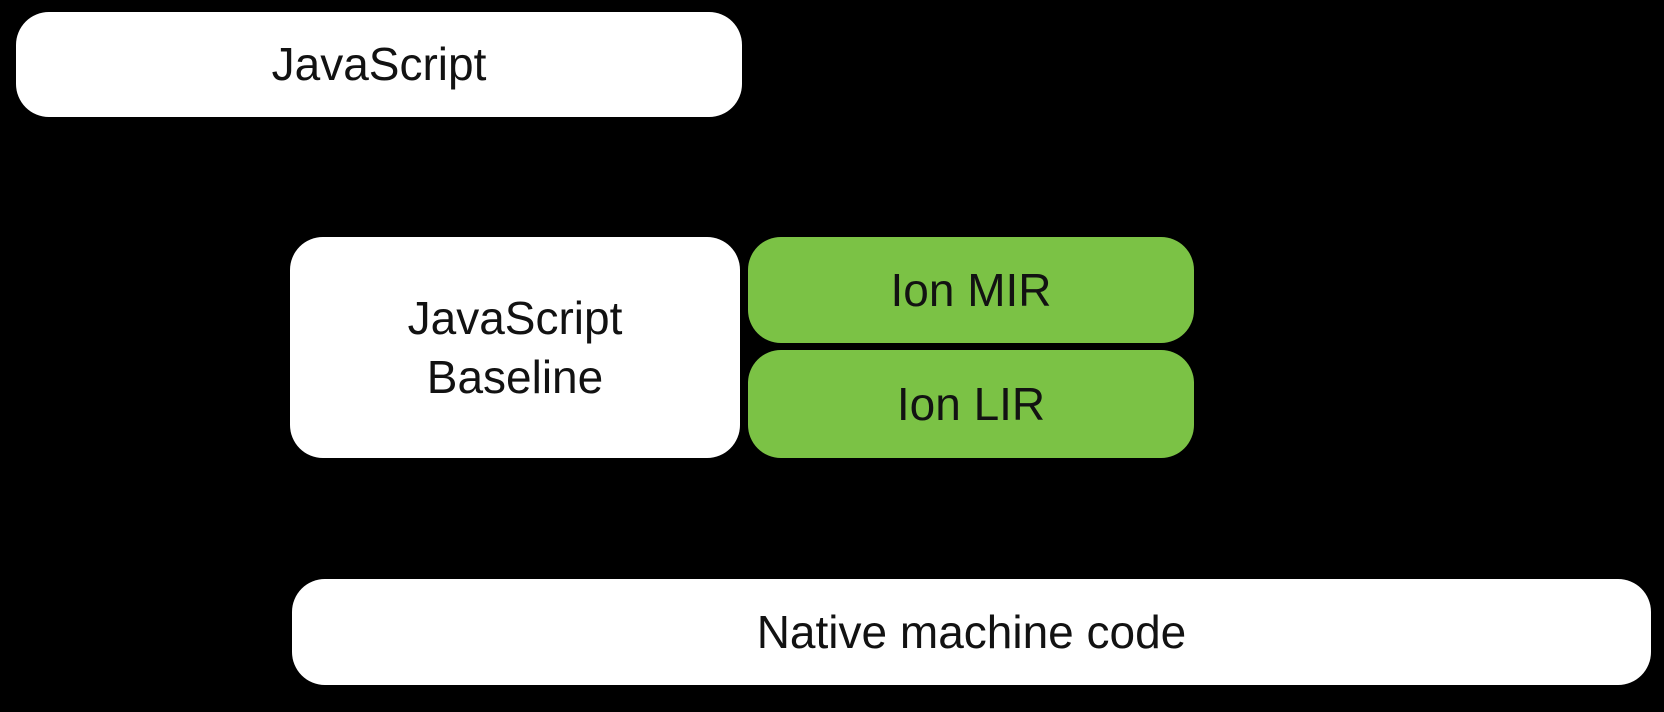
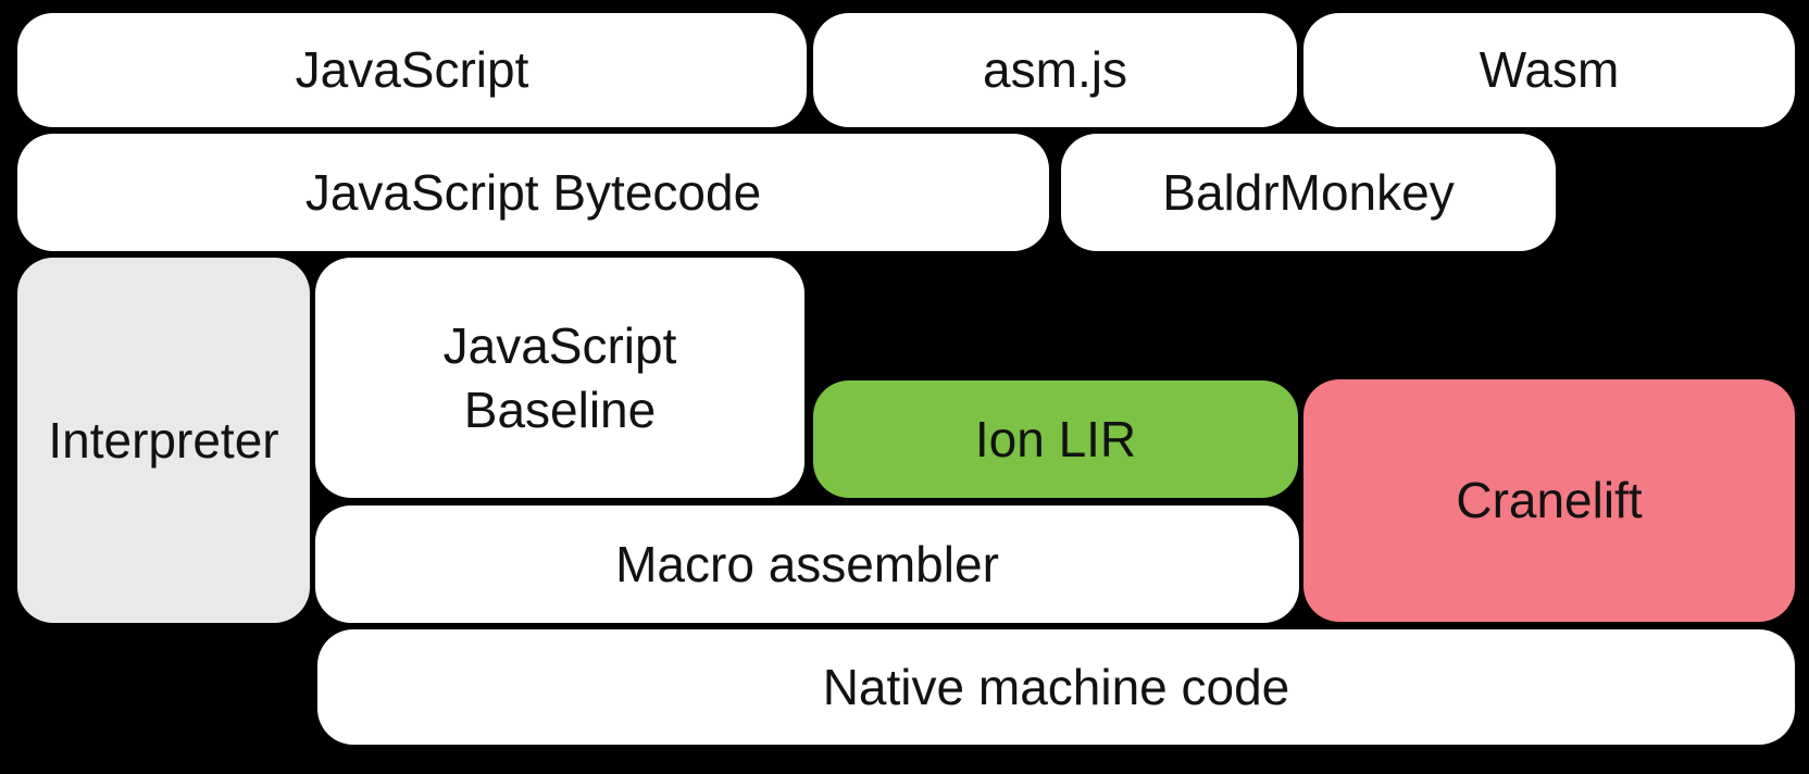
  JavaScript
+ asm.js
+ Wasm
+ JavaScript Bytecode
+ BaldrMonkey
+ Interpreter
  JavaScript
  Baseline
- Ion MIR
  Ion LIR
+ Cranelift
+ Macro assembler
  Native machine code
